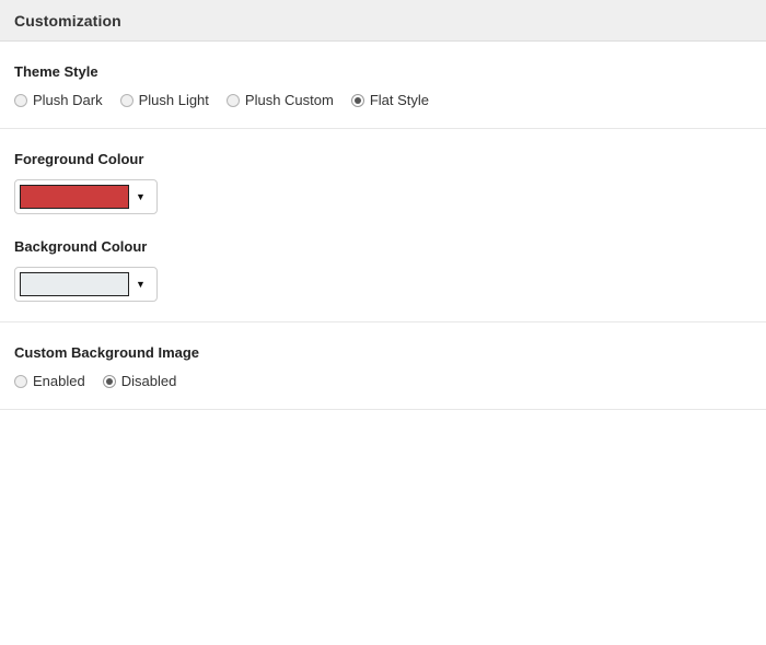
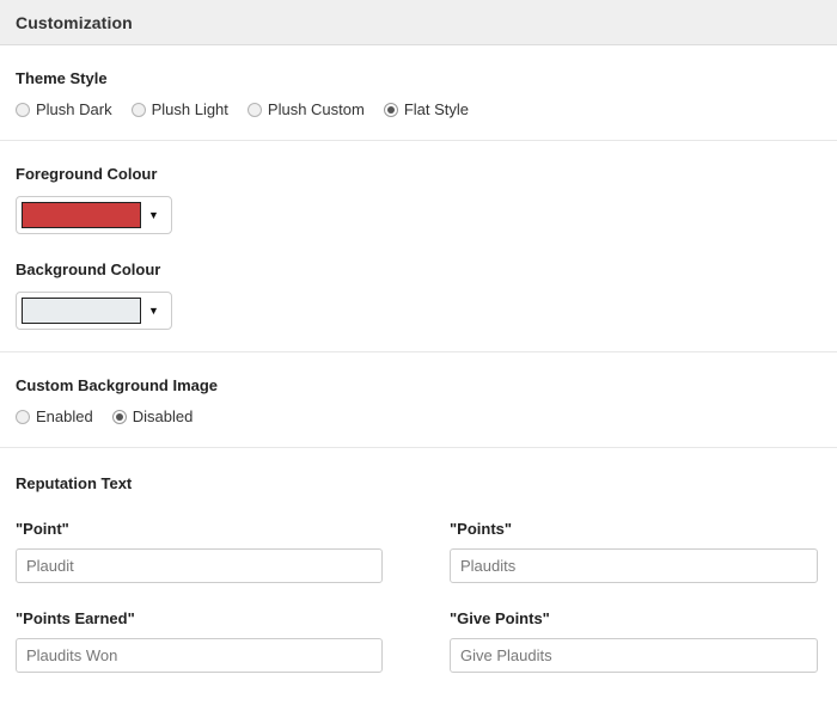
  Customization
  Theme Style
  Plush Dark
  Plush Light
  Plush Custom
  Flat Style
  Foreground Colour
  ▼
  Background Colour
  ▼
  Custom Background Image
  Enabled
  Disabled
+ Reputation Text
+ "Point"
+ Plaudit
+ "Points"
+ Plaudits
+ "Points Earned"
+ Plaudits Won
+ "Give Points"
+ Give Plaudits
